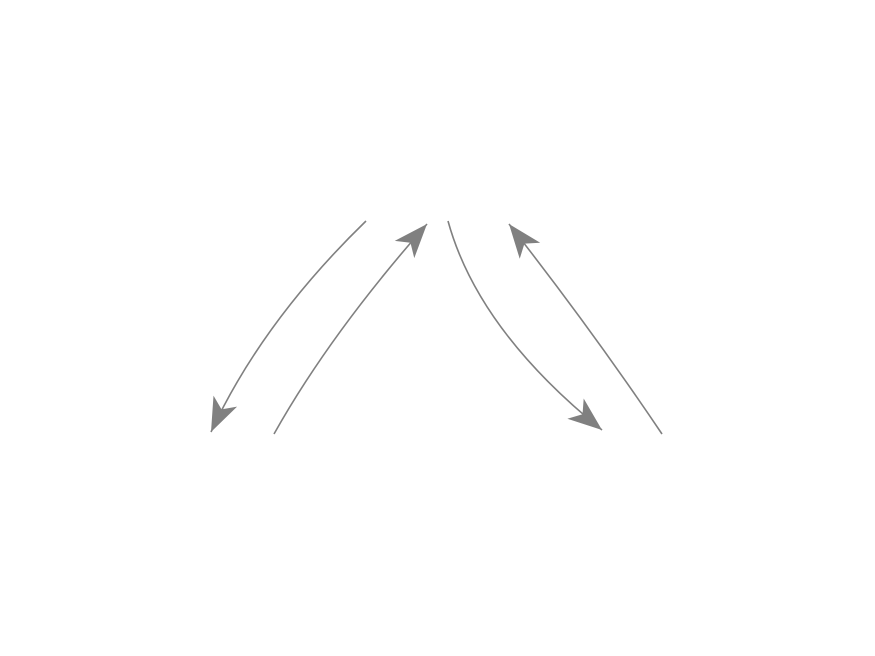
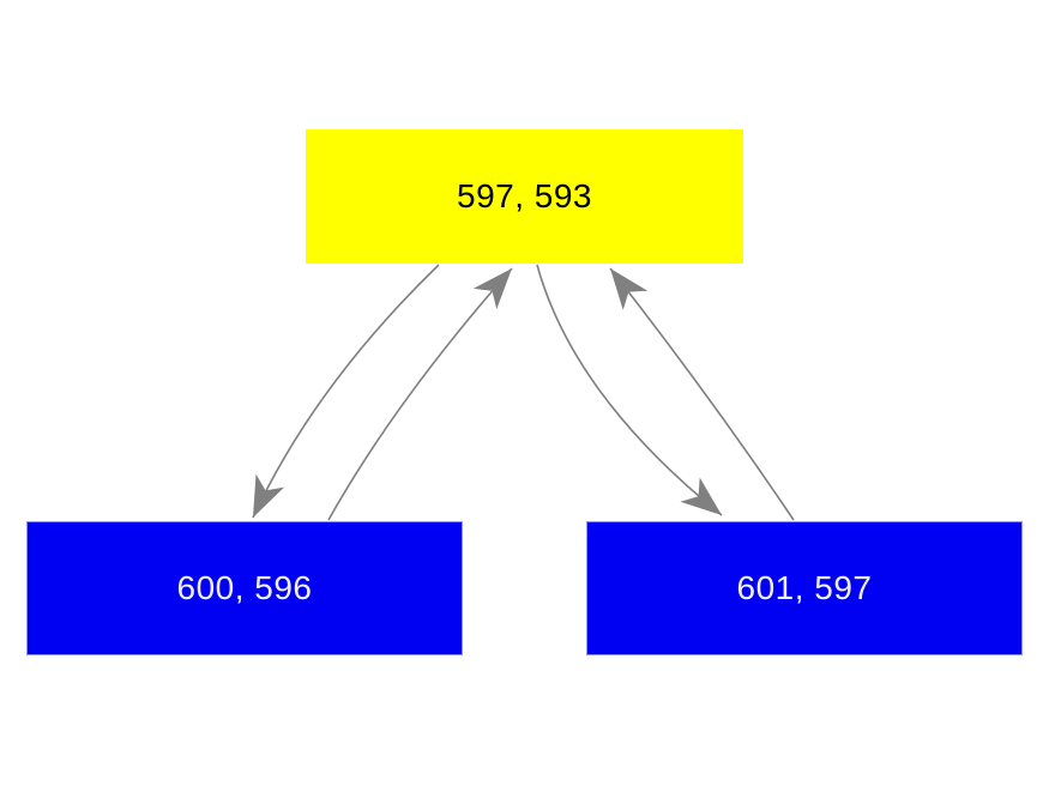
+ 597, 593
+ 600, 596
+ 601, 597
